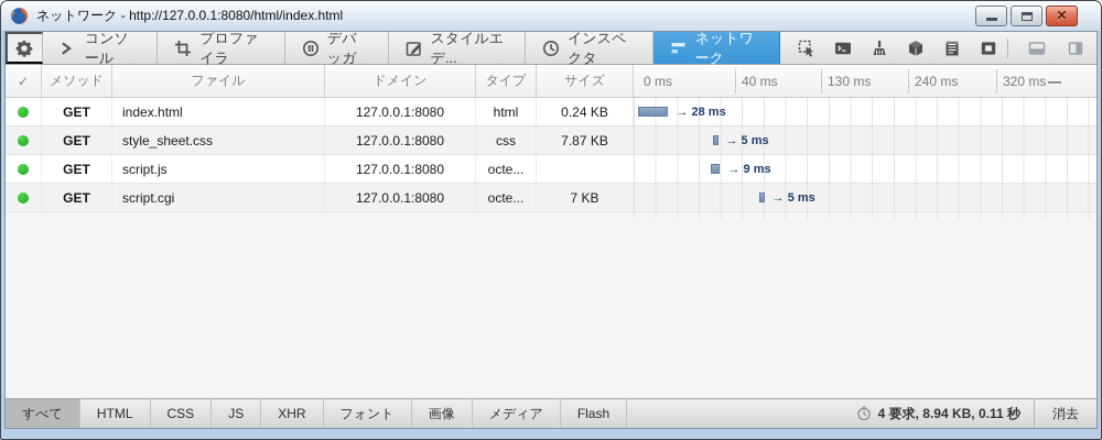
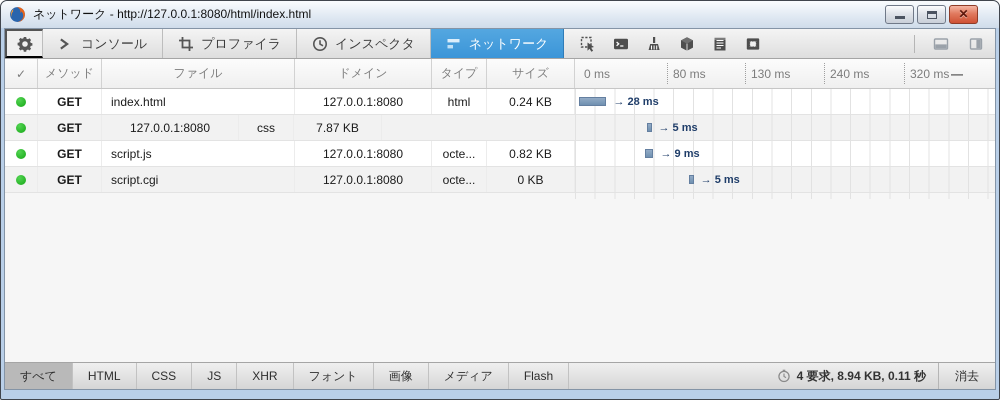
  ネットワーク - http://127.0.0.1:8080/html/index.html
  ✕
  コンソール
  プロファイラ
- デバッガ
- スタイルエデ...
  インスペクタ
  ネットワーク
  ✓
  メソッド
  ファイル
  ドメイン
  タイプ
  サイズ
  0 ms
- 40 ms
+ 80 ms
  130 ms
  240 ms
  320 ms
  —
  GET
  index.html
  127.0.0.1:8080
  html
  0.24 KB
  → 28 ms
  GET
- style_sheet.css
  127.0.0.1:8080
  css
  7.87 KB
  → 5 ms
  GET
  script.js
  127.0.0.1:8080
  octe...
+ 0.82 KB
  → 9 ms
  GET
  script.cgi
  127.0.0.1:8080
  octe...
- 7 KB
+ 0 KB
  → 5 ms
  すべて
  HTML
  CSS
  JS
  XHR
  フォント
  画像
  メディア
  Flash
  4 要求, 8.94 KB, 0.11 秒
  消去
